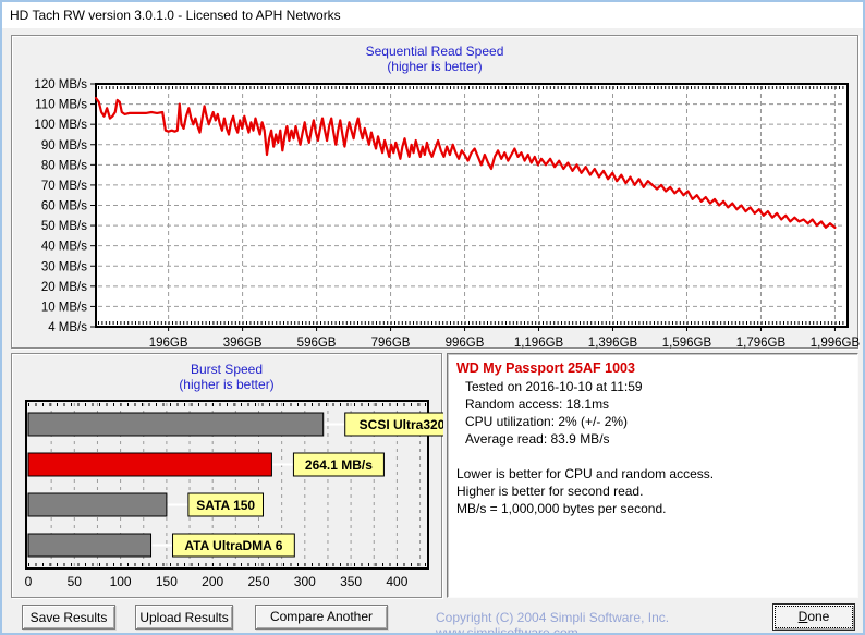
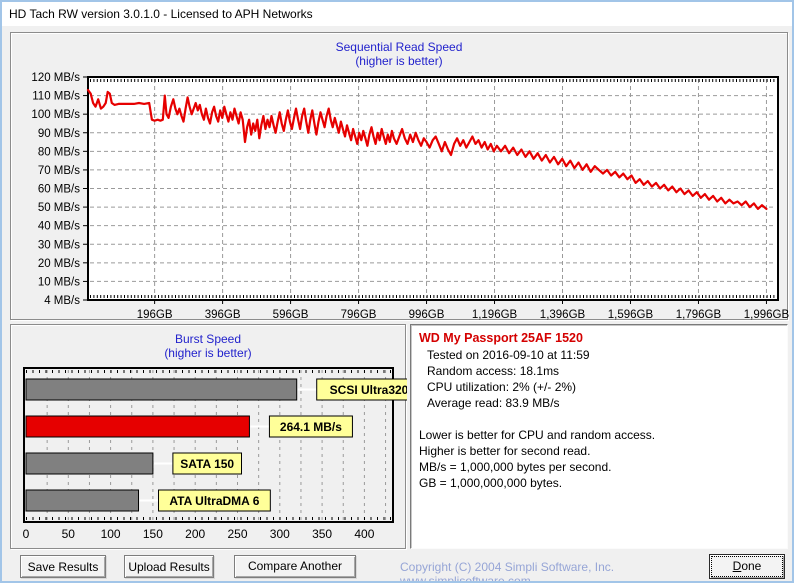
  HD Tach RW version 3.0.1.0 - Licensed to APH Networks
  Sequential Read Speed
  (higher is better)
  120 MB/s
  110 MB/s
  100 MB/s
  90 MB/s
  80 MB/s
  70 MB/s
  60 MB/s
  50 MB/s
  40 MB/s
  30 MB/s
  20 MB/s
  10 MB/s
  4 MB/s
  196GB
  396GB
  596GB
  796GB
  996GB
  1,196GB
  1,396GB
  1,596GB
  1,796GB
  1,996GB
  Burst Speed
  (higher is better)
  SCSI Ultra320
  264.1 MB/s
  SATA 150
  ATA UltraDMA 6
  0
  50
  100
  150
  200
  250
  300
  350
  400
- WD My Passport 25AF 1003
+ WD My Passport 25AF 1520
- Tested on 2016-10-10 at 11:59
+ Tested on 2016-09-10 at 11:59
  Random access: 18.1ms
  CPU utilization: 2% (+/- 2%)
  Average read: 83.9 MB/s
  Lower is better for CPU and random access.
  Higher is better for second read.
  MB/s = 1,000,000 bytes per second.
+ GB = 1,000,000,000 bytes.
  Save Results
  Upload Results
  Compare Another
  Done
